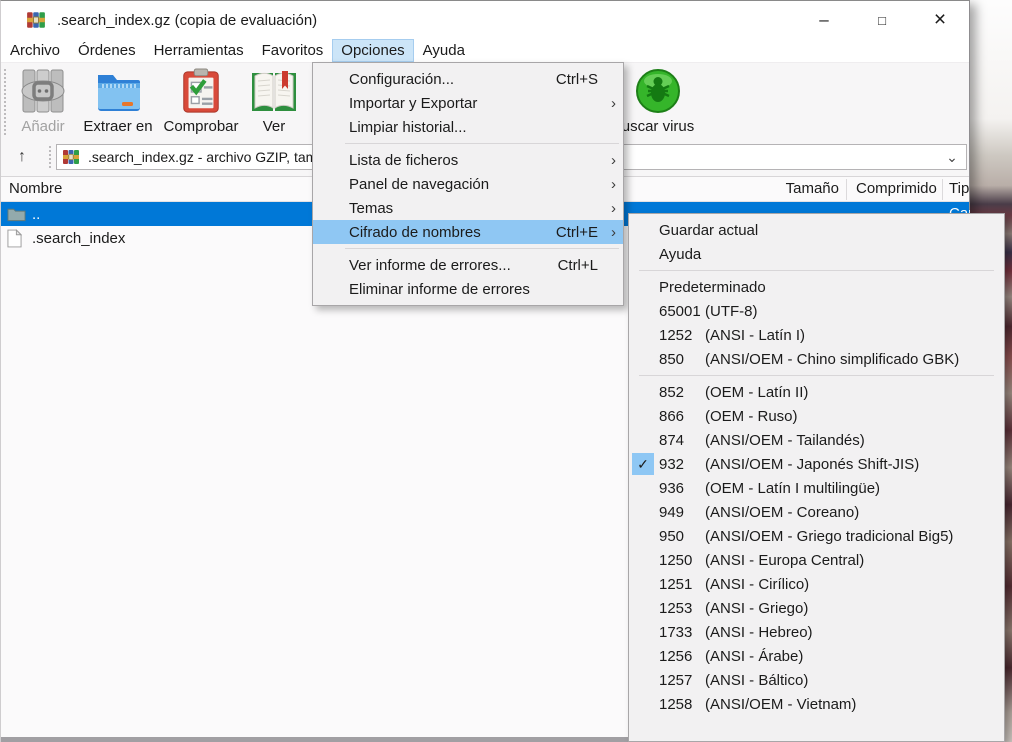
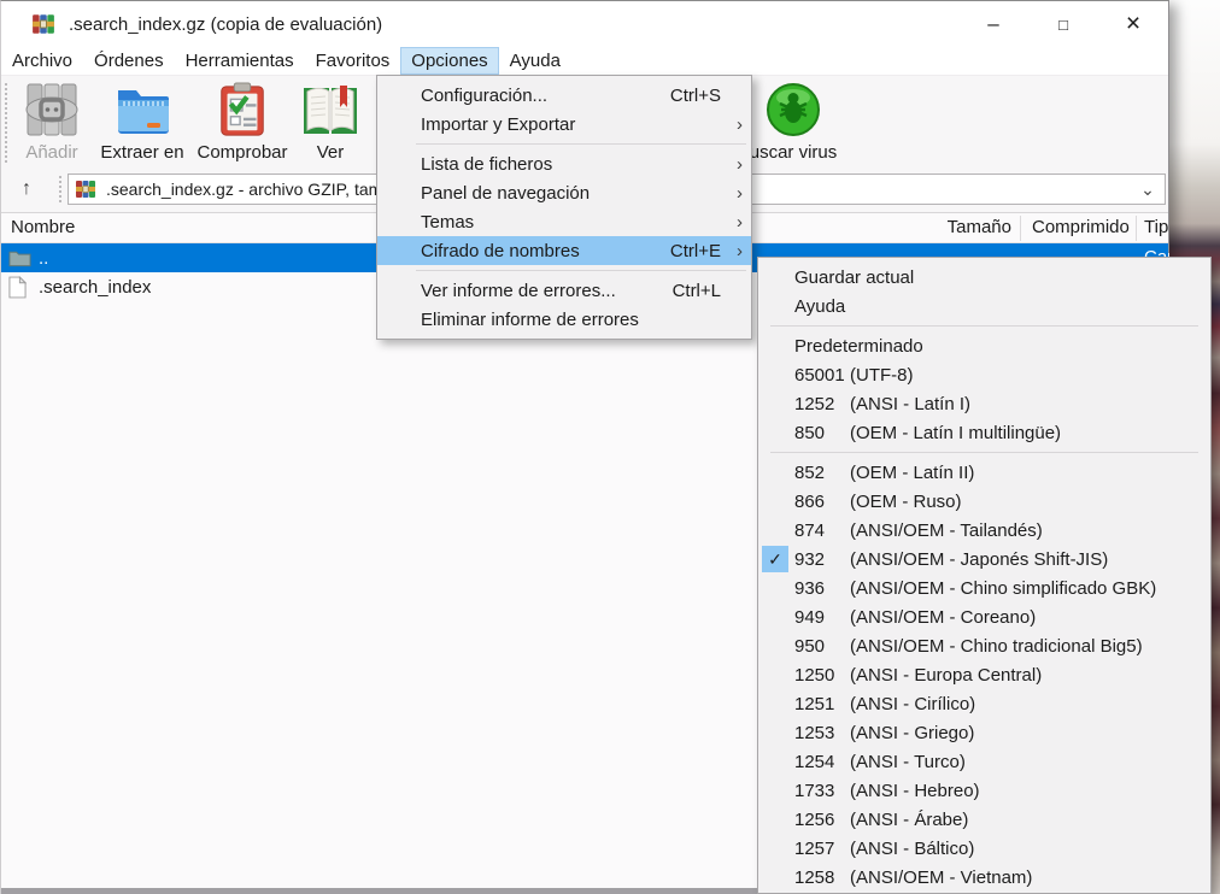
  .search_index.gz (copia de evaluación)
  –
  □
  ×
  Archivo
  Órdenes
  Herramientas
  Favoritos
  Opciones
  Ayuda
  Añadir
  Extraer en
  Comprobar
  Ver
  uscar virus
  ↑
  .search_index.gz - archivo GZIP, ta
  ⌄
  Nombre
  Tamaño
  Comprimido
  Tip
  ..
  .search_index
  Configuración...
  Ctrl+S
  Importar y Exportar
  ›
- Limpiar historial...
  Lista de ficheros
  ›
  Panel de navegación
  ›
  Temas
  ›
  Cifrado de nombres
  Ctrl+E
  ›
  Ver informe de errores...
  Ctrl+L
  Eliminar informe de errores
  Guardar actual
  Ayuda
  Predeterminado
  65001
  (UTF-8)
  1252
  (ANSI - Latín I)
  850
- (ANSI/OEM - Chino simplificado GBK)
+ (OEM - Latín I multilingüe)
  852
  (OEM - Latín II)
  866
  (OEM - Ruso)
  874
  (ANSI/OEM - Tailandés)
  ✓
  932
  (ANSI/OEM - Japonés Shift-JIS)
  936
- (OEM - Latín I multilingüe)
+ (ANSI/OEM - Chino simplificado GBK)
  949
  (ANSI/OEM - Coreano)
  950
- (ANSI/OEM - Griego tradicional Big5)
+ (ANSI/OEM - Chino tradicional Big5)
  1250
  (ANSI - Europa Central)
  1251
  (ANSI - Cirílico)
  1253
  (ANSI - Griego)
+ 1254
+ (ANSI - Turco)
  1733
  (ANSI - Hebreo)
  1256
  (ANSI - Árabe)
  1257
  (ANSI - Báltico)
  1258
  (ANSI/OEM - Vietnam)
